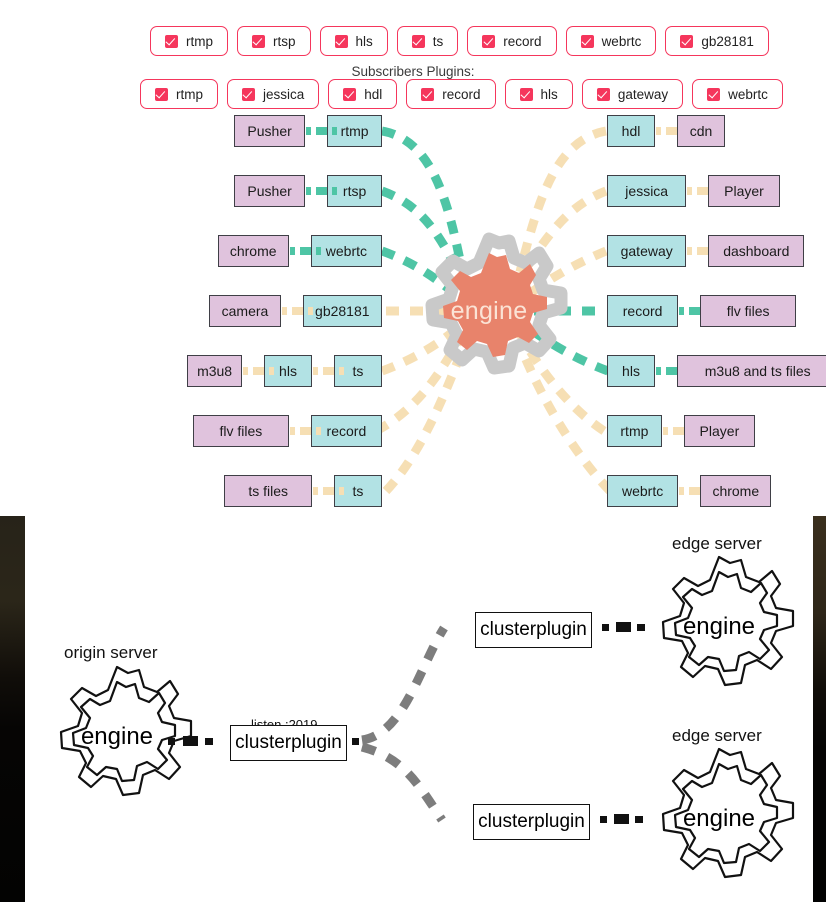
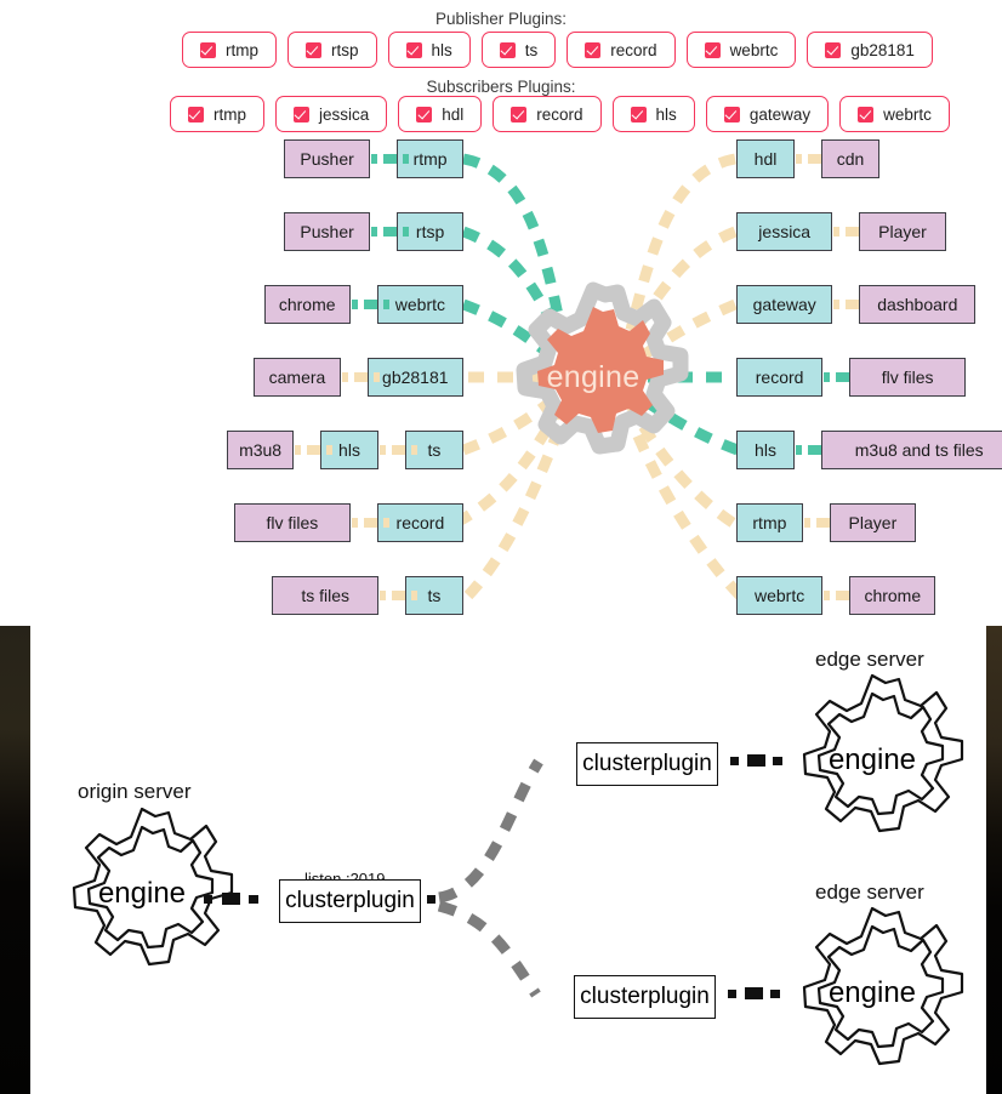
+ Publisher Plugins:
  rtmp
  rtsp
  hls
  ts
  record
  webrtc
  gb28181
  Subscribers Plugins:
  rtmp
  jessica
  hdl
  record
  hls
  gateway
  webrtc
  engine
  rtmp
  Pusher
  rtsp
  Pusher
  webrtc
  chrome
  gb28181
  camera
  ts
  hls
  m3u8
  record
  flv files
  ts
  ts files
  hdl
  cdn
  jessica
  Player
  gateway
  dashboard
  record
  flv files
  hls
  m3u8 and ts files
  rtmp
  Player
  webrtc
  chrome
  origin server
  engine
  clusterplugin
  edge server
  clusterplugin
  engine
  edge server
  clusterplugin
  engine
